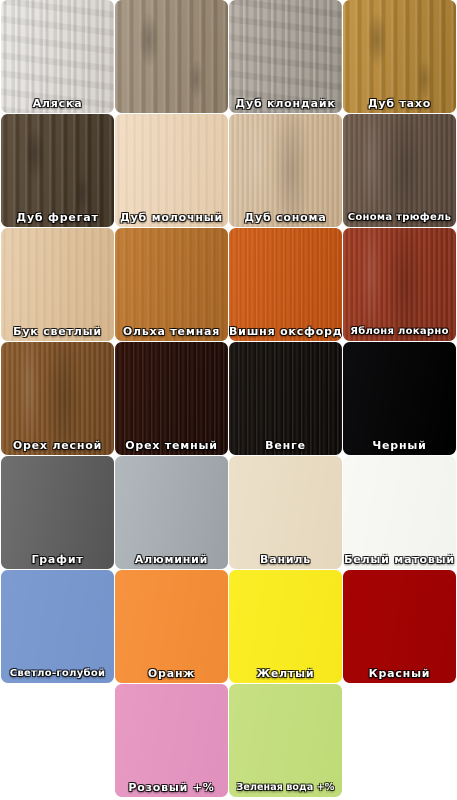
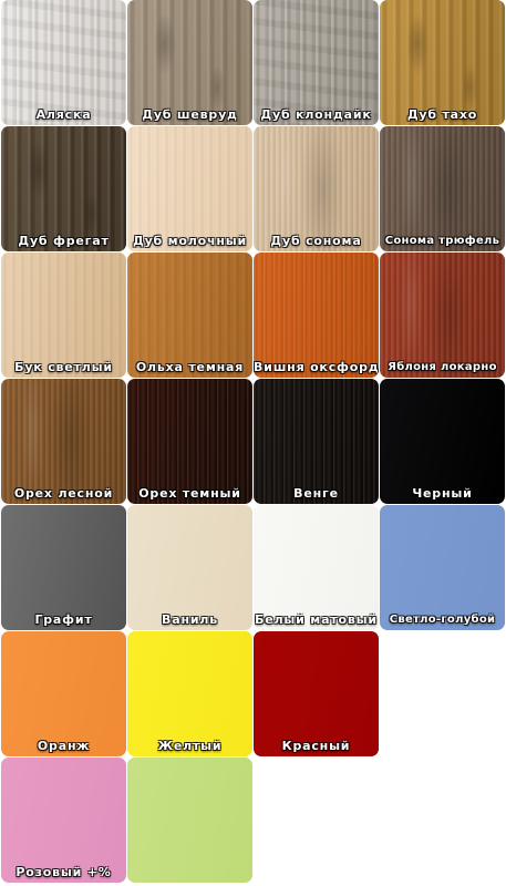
  Аляска
+ Дуб шевруд
  Дуб клондайк
  Дуб тахо
  Дуб фрегат
  Дуб молочный
  Дуб сонома
  Сонома трюфель
  Бук светлый
  Ольха темная
  Вишня оксфорд
  Яблоня локарно
  Орех лесной
  Орех темный
  Венге
  Черный
  Графит
- Алюминий
  Ваниль
  Белый матовый
  Светло-голубой
  Оранж
  Желтый
  Красный
  Розовый +%
- Зеленая вода +%
